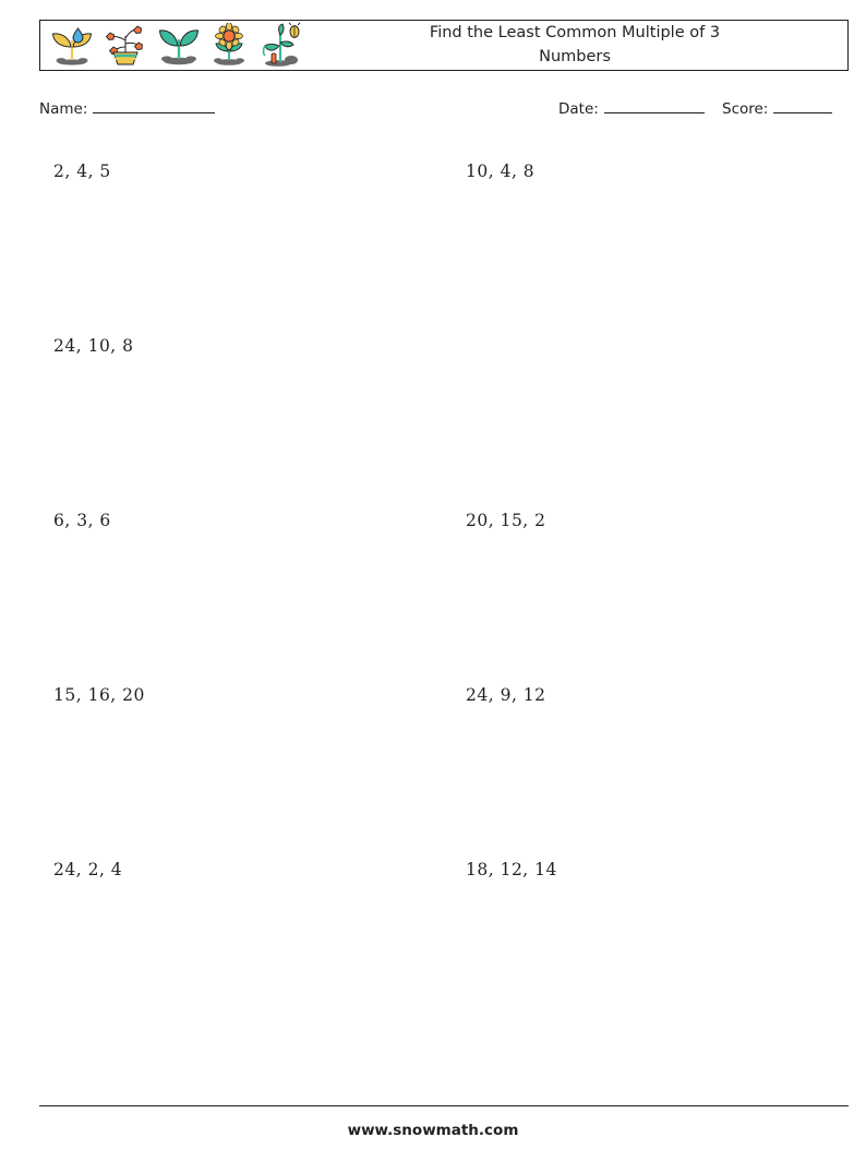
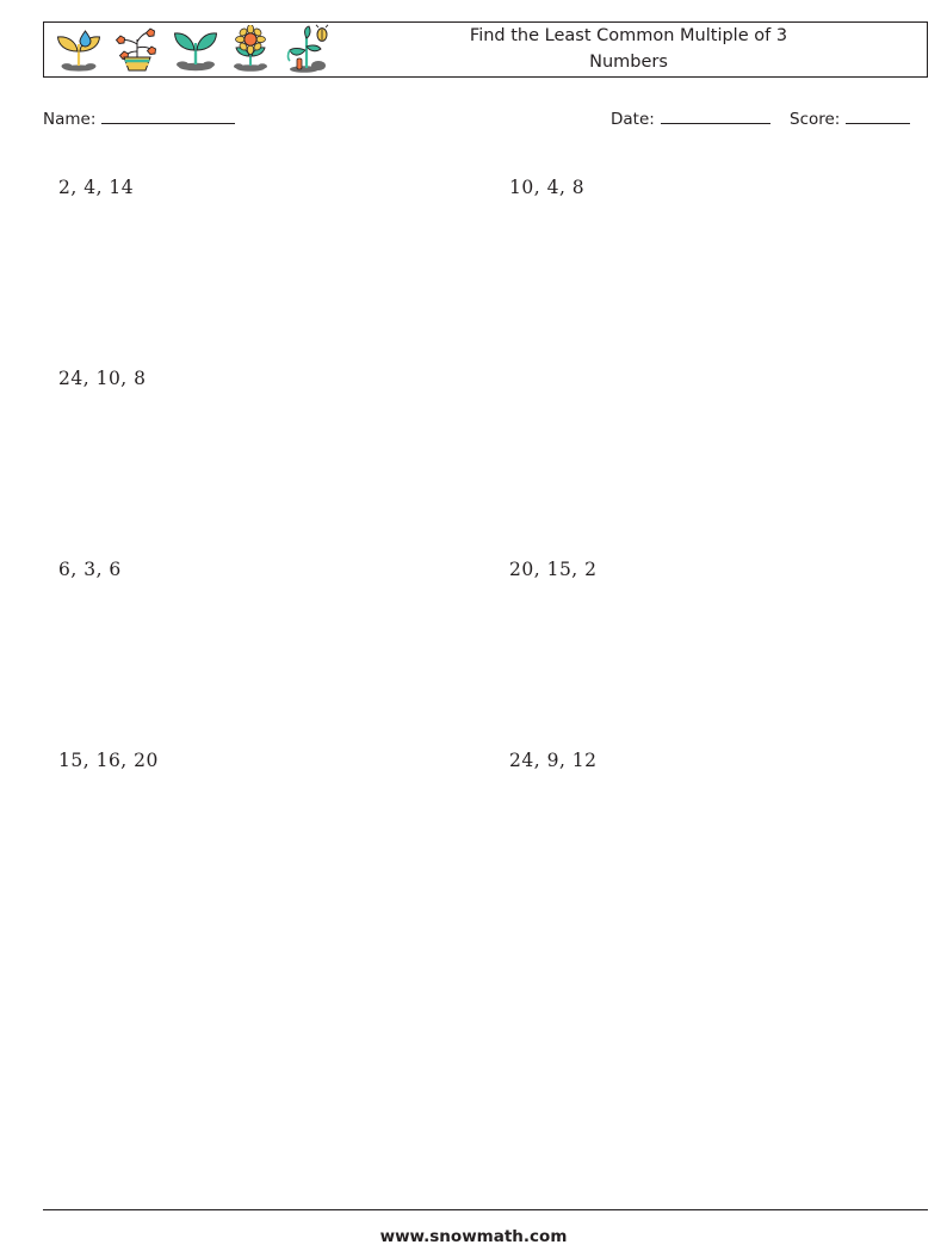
  Find the Least Common Multiple of 3 Numbers
  Name:
  Date:
  Score:
- 2, 4, 5
+ 2, 4, 14
  10, 4, 8
  24, 10, 8
  6, 3, 6
  20, 15, 2
  15, 16, 20
  24, 9, 12
- 24, 2, 4
- 18, 12, 14
  www.snowmath.com
